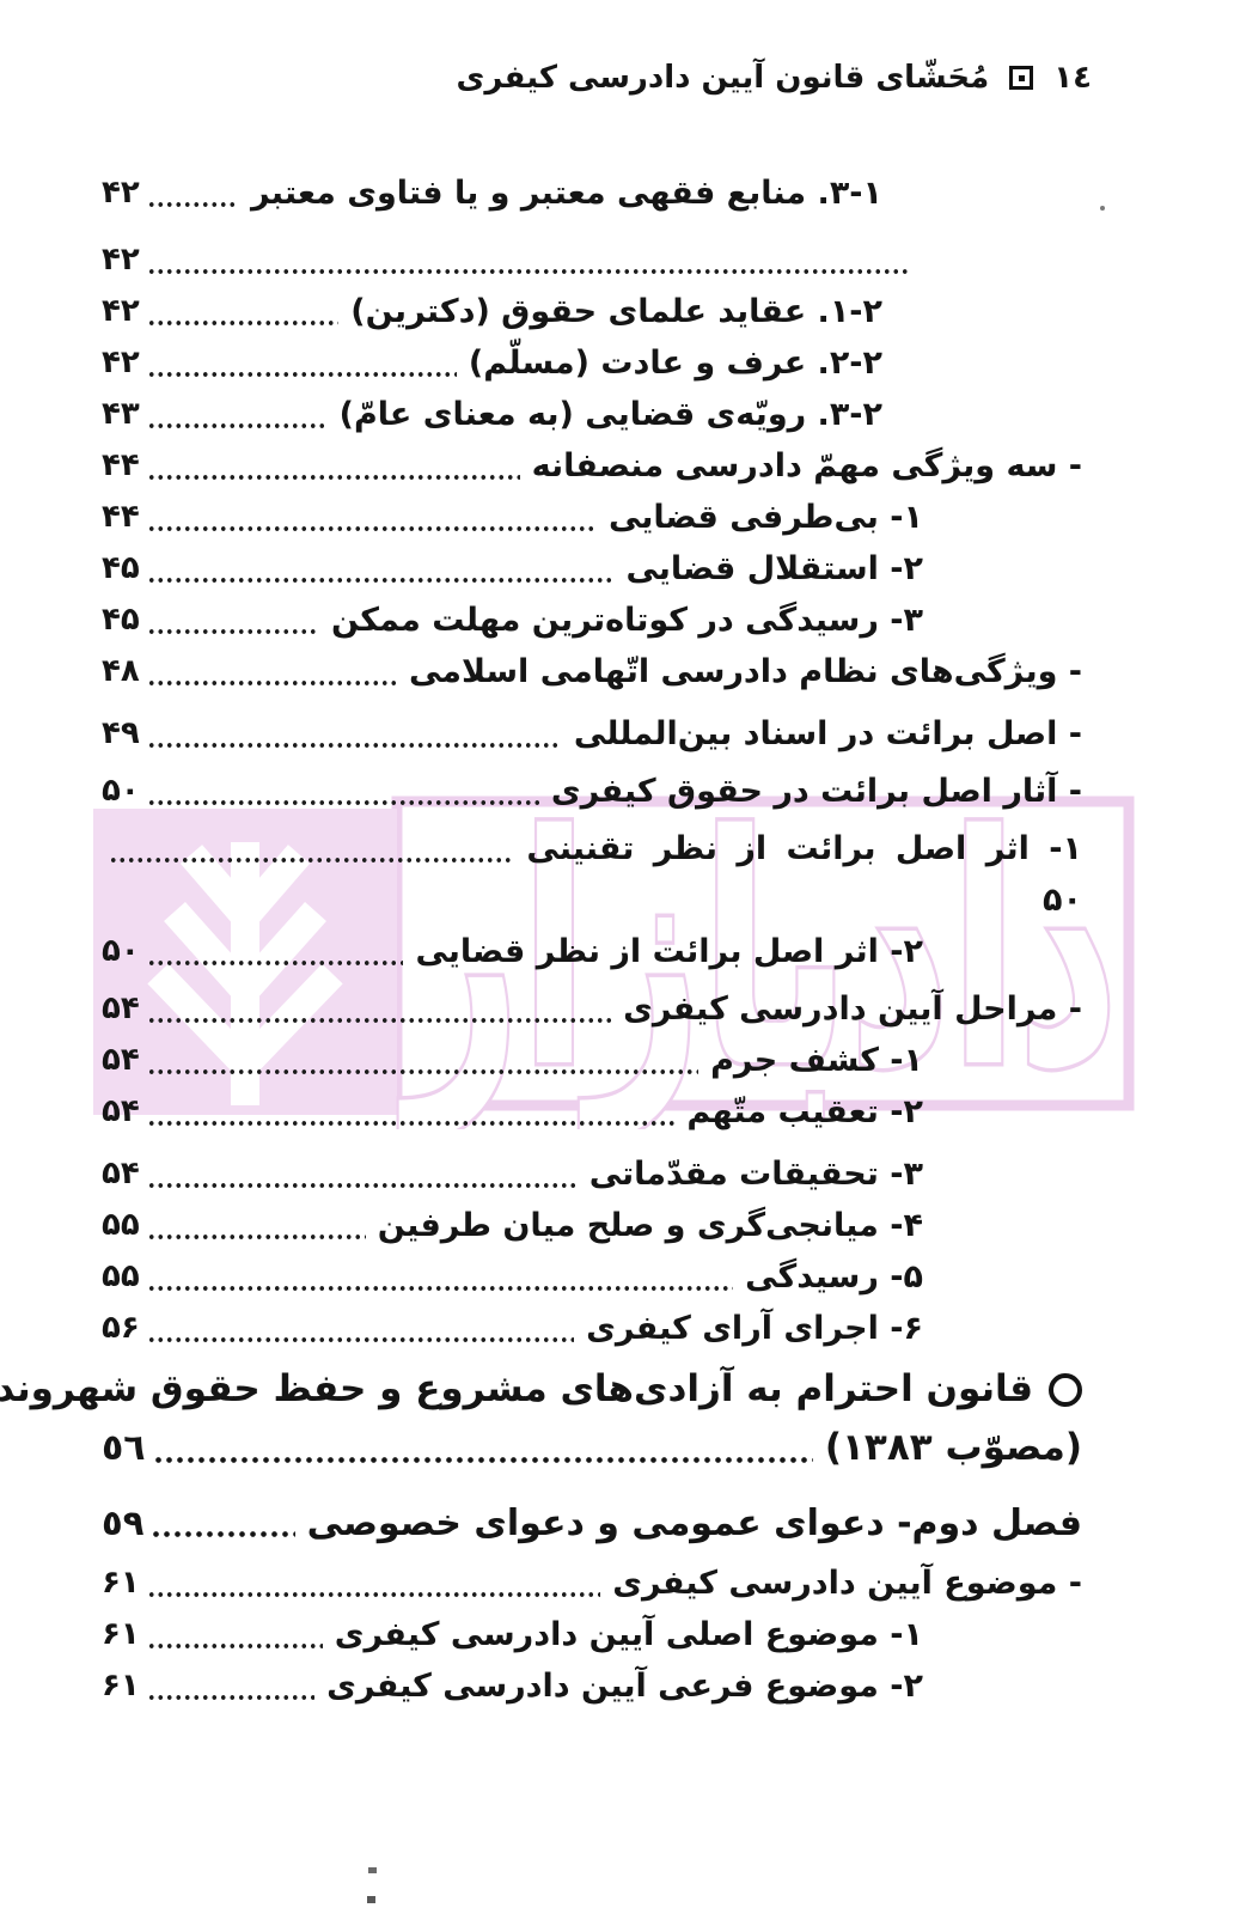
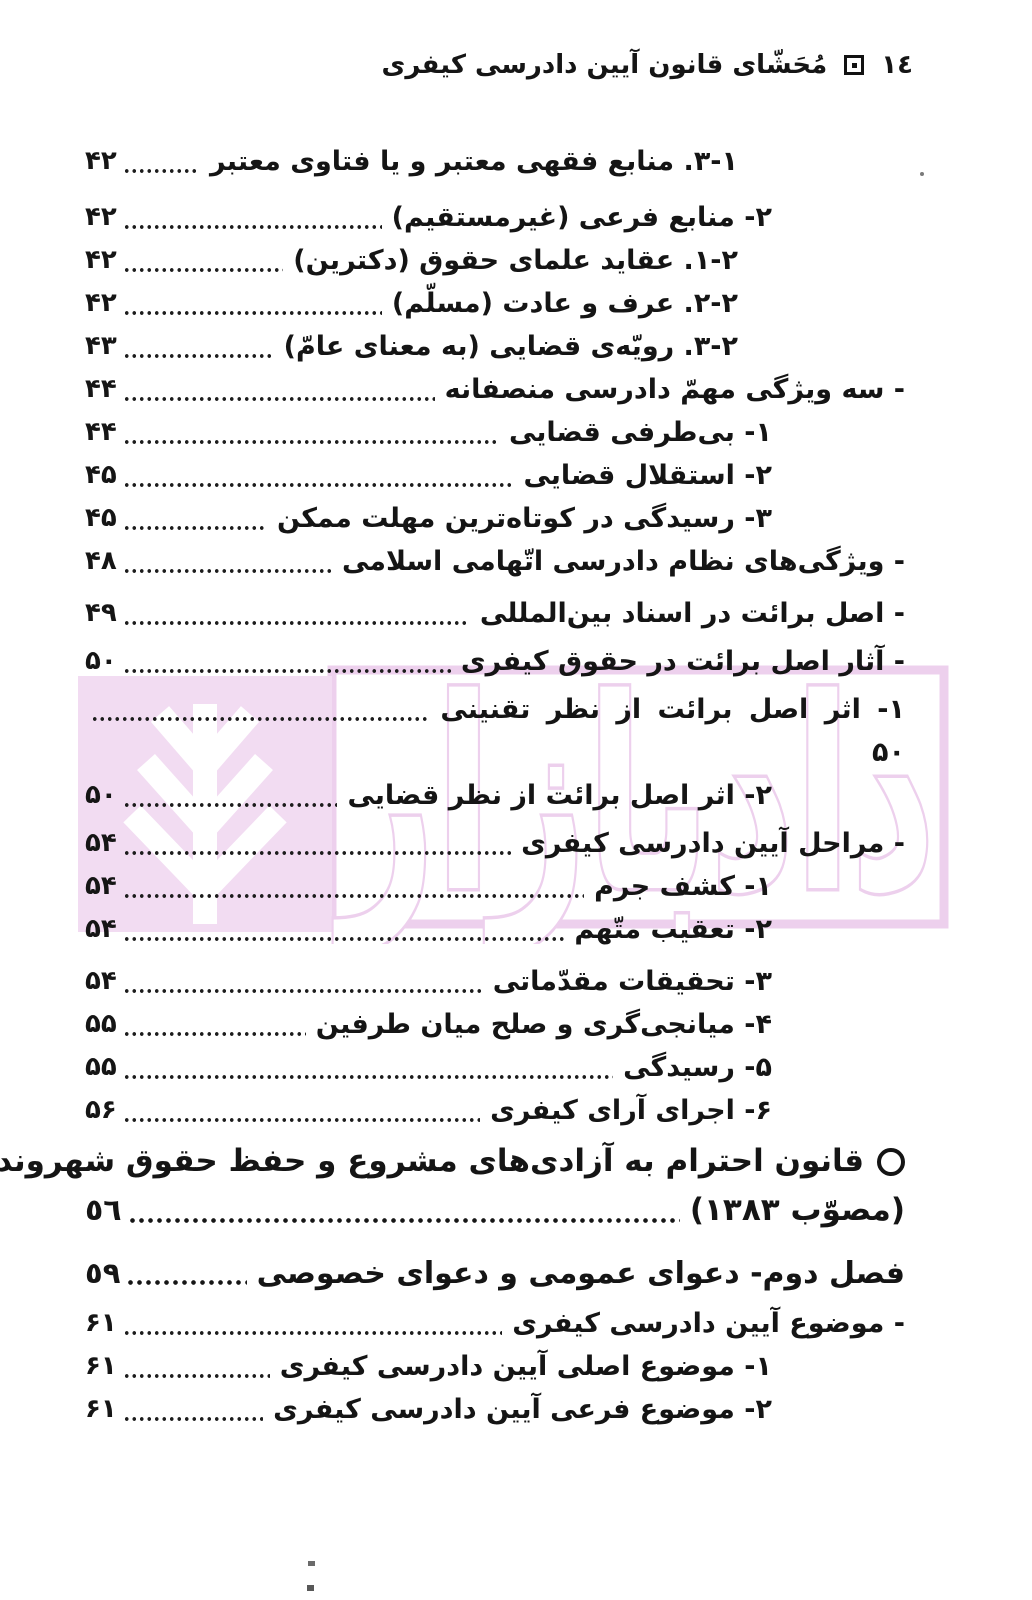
  ١٤
  مُحَشّای قانون آیین دادرسی کیفری
  دادبازار
  ۱‏-۳. منابع فقهی معتبر و یا فتاوی معتبر
  ۴۲
+ ۲- منابع فرعی (غیرمستقیم)
  ۴۲
  ۲‏-۱. عقاید علمای حقوق (دکترین)
  ۴۲
  ۲‏-۲. عرف و عادت (مسلّم)
  ۴۲
  ۲‏-۳. رویّه‌ی قضایی (به معنای عامّ)
  ۴۳
  - سه ویژگی مهمّ دادرسی منصفانه
  ۴۴
  ۱- بی‌طرفی قضایی
  ۴۴
  ۲- استقلال قضایی
  ۴۵
  ۳- رسیدگی در کوتاه‌ترین مهلت ممکن
  ۴۵
  - ویژگی‌های نظام دادرسی اتّهامی اسلامی
  ۴۸
  - اصل برائت در اسناد بین‌المللی
  ۴۹
  - آثار اصل برائت در حقوق کیفری
  ۵۰
  ۱- اثر اصل برائت از نظر تقنینی
  ۵۰
  ۲- اثر اصل برائت از نظر قضایی
  ۵۰
  - مراحل آیین دادرسی کیفری
  ۵۴
  ۱- کشف جرم
  ۵۴
  ۲- تعقیب متّهم
  ۵۴
  ۳- تحقیقات مقدّماتی
  ۵۴
  ۴- میانجی‌گری و صلح میان طرفین
  ۵۵
  ۵- رسیدگی
  ۵۵
  ۶- اجرای آرای کیفری
  ۵۶
  قانون احترام به آزادیهای مشروع و حفظ حقوق شهروند
  (مصوّب ۱۳۸۳)
  ٥٦
  فصل دوم- دعوای عمومی و دعوای خصوصی
  ٥٩
  - موضوع آیین دادرسی کیفری
  ۶۱
  ۱- موضوع اصلی آیین دادرسی کیفری
  ۶۱
  ۲- موضوع فرعی آیین دادرسی کیفری
  ۶۱
